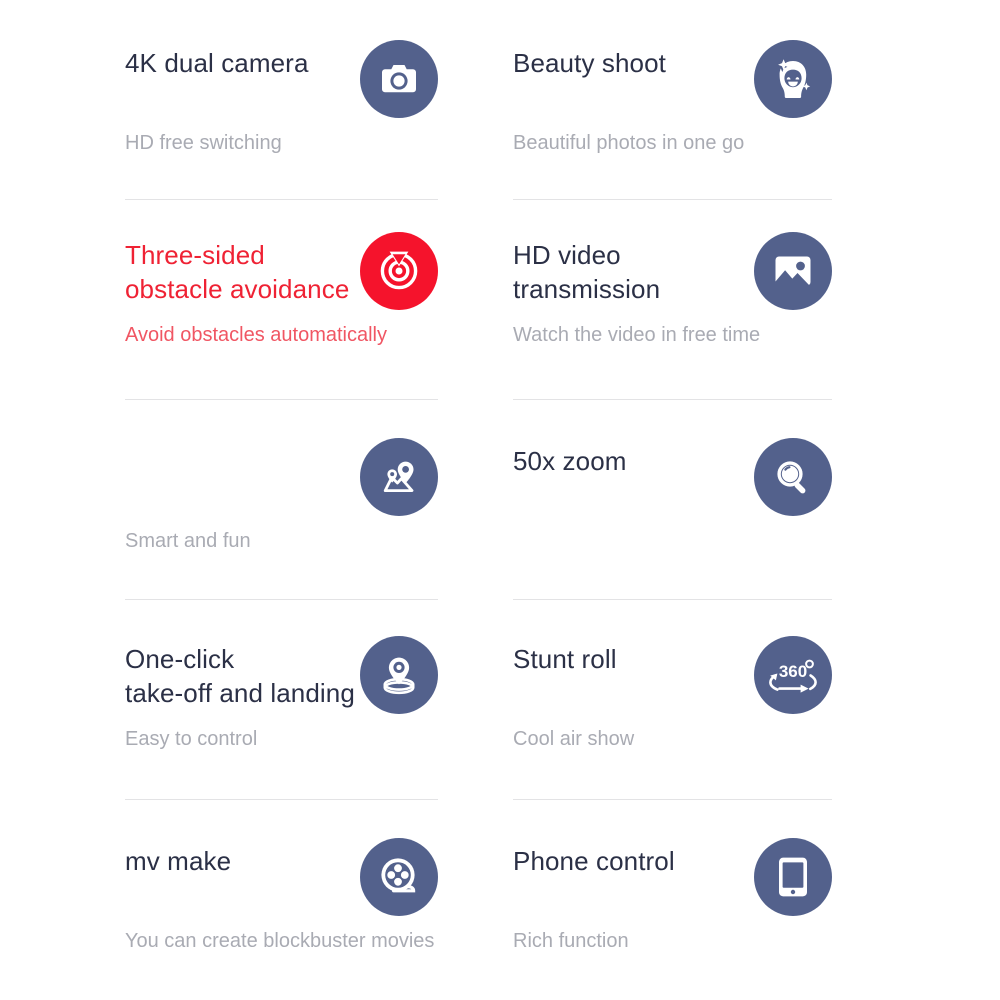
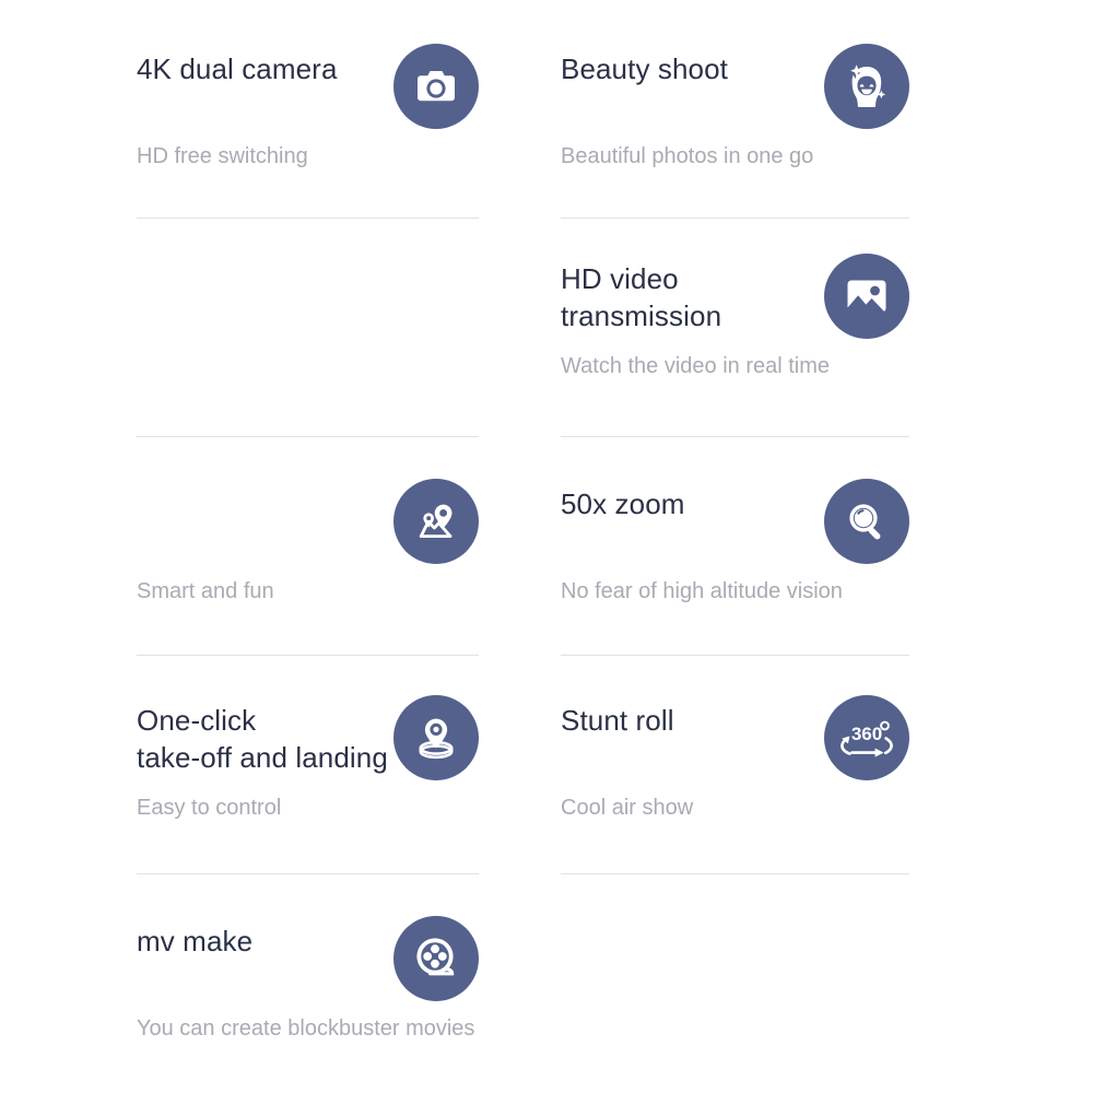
  4K dual camera
  HD free switching
  Beauty shoot
  Beautiful photos in one go
- Three-sided
- obstacle avoidance
- Avoid obstacles automatically
  HD video
  transmission
- Watch the video in free time
+ Watch the video in real time
  Smart and fun
  50x zoom
+ No fear of high altitude vision
  One-click
  take-off and landing
  Easy to control
  Stunt roll
  360
  Cool air show
  mv make
  You can create blockbuster movies
- Phone control
- Rich function
